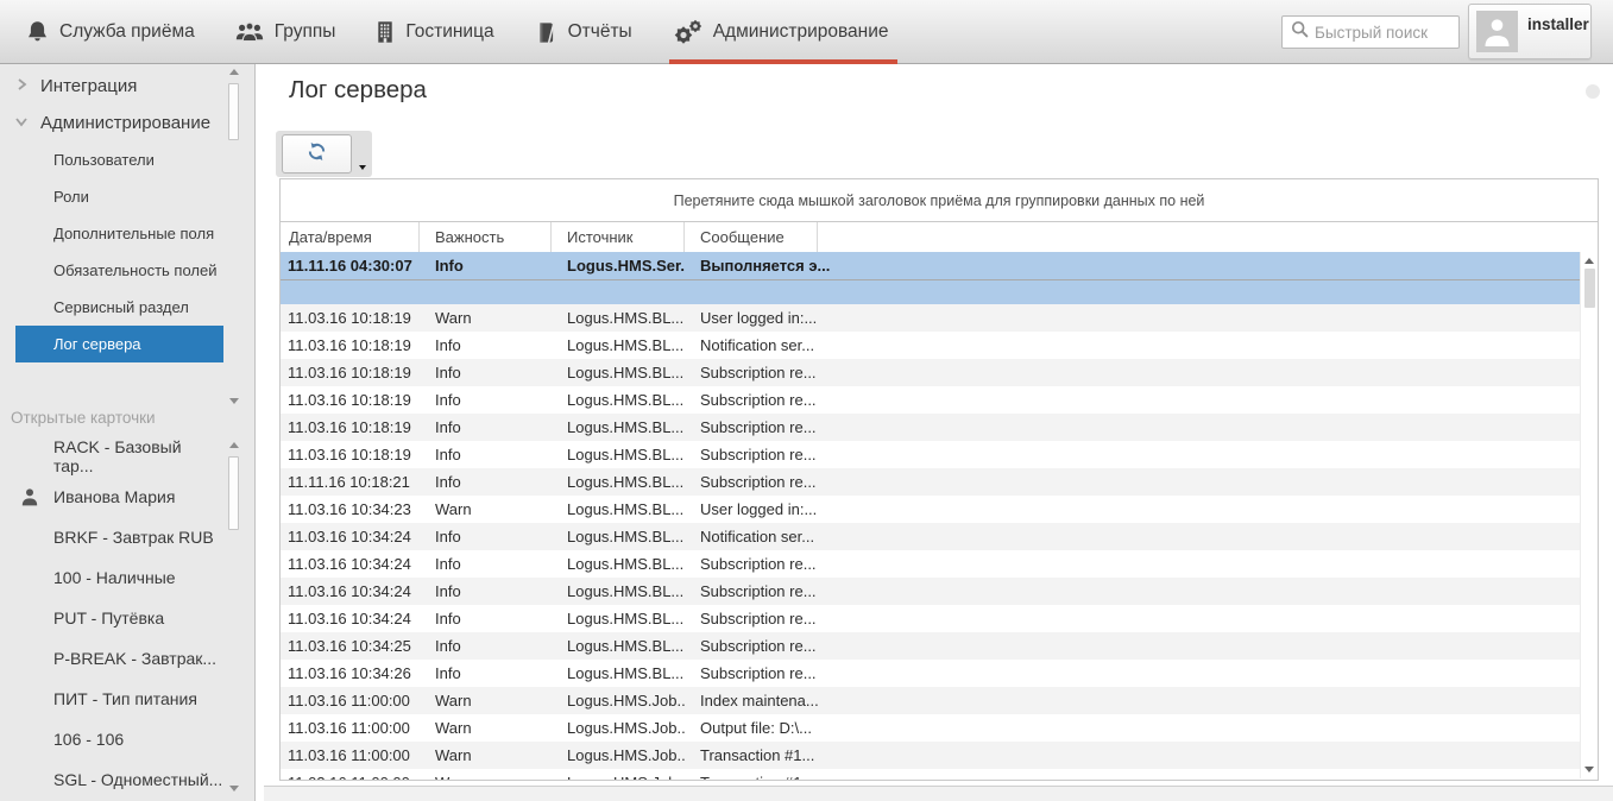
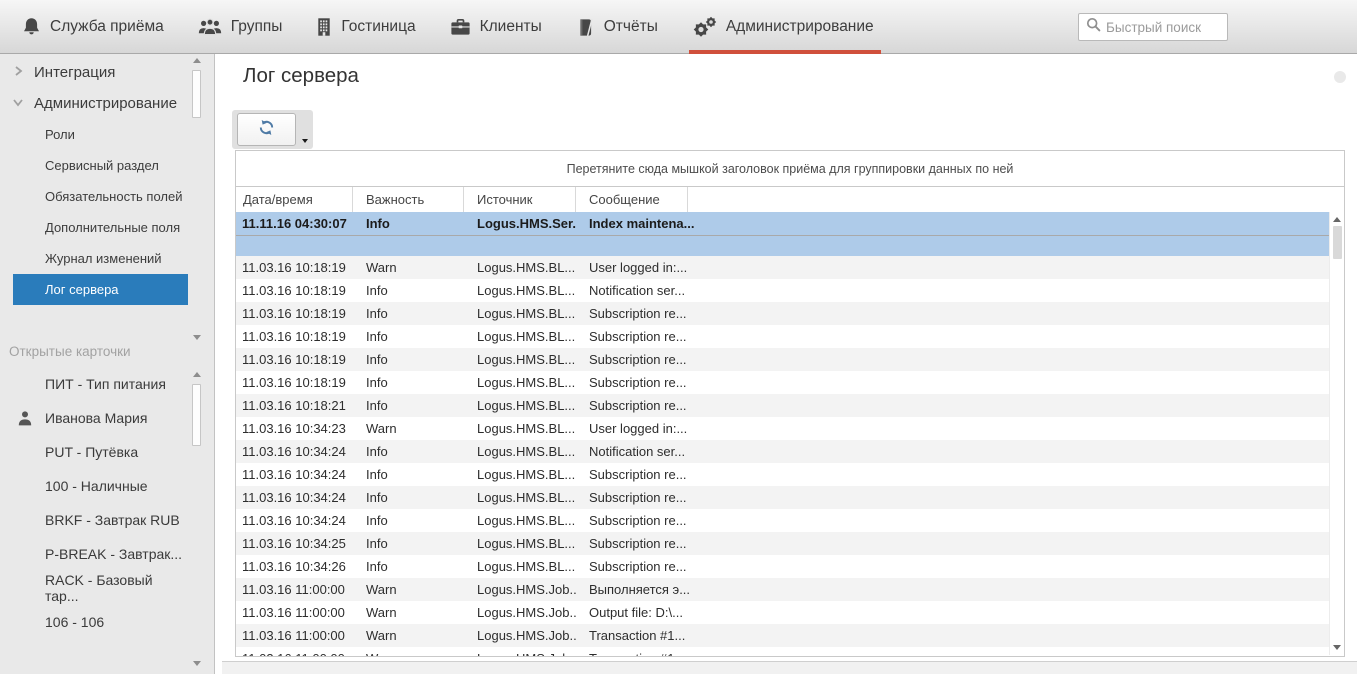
  Служба приёма
  Группы
  Гостиница
+ Клиенты
  Отчёты
  Администрирование
  Быстрый поиск
- installer
  Интеграция
  Администрирование
- Пользователи
  Роли
- Дополнительные поля
+ Сервисный раздел
  Обязательность полей
- Сервисный раздел
+ Дополнительные поля
+ Журнал изменений
  Лог сервера
  Открытые карточки
- RACK - Базовый тар...
+ ПИТ - Тип питания
  Иванова Мария
- BRKF - Завтрак RUB
+ PUT - Путёвка
  100 - Наличные
- PUT - Путёвка
+ BRKF - Завтрак RUB
  P-BREAK - Завтрак...
- ПИТ - Тип питания
+ RACK - Базовый тар...
  106 - 106
- SGL - Одноместный...
  Лог сервера
  Перетяните сюда мышкой заголовок приёма для группировки данных по ней
  Дата/время
  Важность
  Источник
  Сообщение
  11.11.16 04:30:07
  Info
  Logus.HMS.Ser.
- Выполняется э...
+ Index maintena...
  11.03.16 10:18:19
  Warn
  Logus.HMS.BL...
  User logged in:...
  11.03.16 10:18:19
  Info
  Logus.HMS.BL...
  Notification ser...
  11.03.16 10:18:19
  Info
  Logus.HMS.BL...
  Subscription re...
  11.03.16 10:18:19
  Info
  Logus.HMS.BL...
  Subscription re...
  11.03.16 10:18:19
  Info
  Logus.HMS.BL...
  Subscription re...
  11.03.16 10:18:19
  Info
  Logus.HMS.BL...
  Subscription re...
- 11.11.16 10:18:21
+ 11.03.16 10:18:21
  Info
  Logus.HMS.BL...
  Subscription re...
  11.03.16 10:34:23
  Warn
  Logus.HMS.BL...
  User logged in:...
  11.03.16 10:34:24
  Info
  Logus.HMS.BL...
  Notification ser...
  11.03.16 10:34:24
  Info
  Logus.HMS.BL...
  Subscription re...
  11.03.16 10:34:24
  Info
  Logus.HMS.BL...
  Subscription re...
  11.03.16 10:34:24
  Info
  Logus.HMS.BL...
  Subscription re...
  11.03.16 10:34:25
  Info
  Logus.HMS.BL...
  Subscription re...
  11.03.16 10:34:26
  Info
  Logus.HMS.BL...
  Subscription re...
  11.03.16 11:00:00
  Warn
  Logus.HMS.Job..
- Index maintena...
+ Выполняется э...
  11.03.16 11:00:00
  Warn
  Logus.HMS.Job..
  Output file: D:\...
  11.03.16 11:00:00
  Warn
  Logus.HMS.Job..
  Transaction #1...
